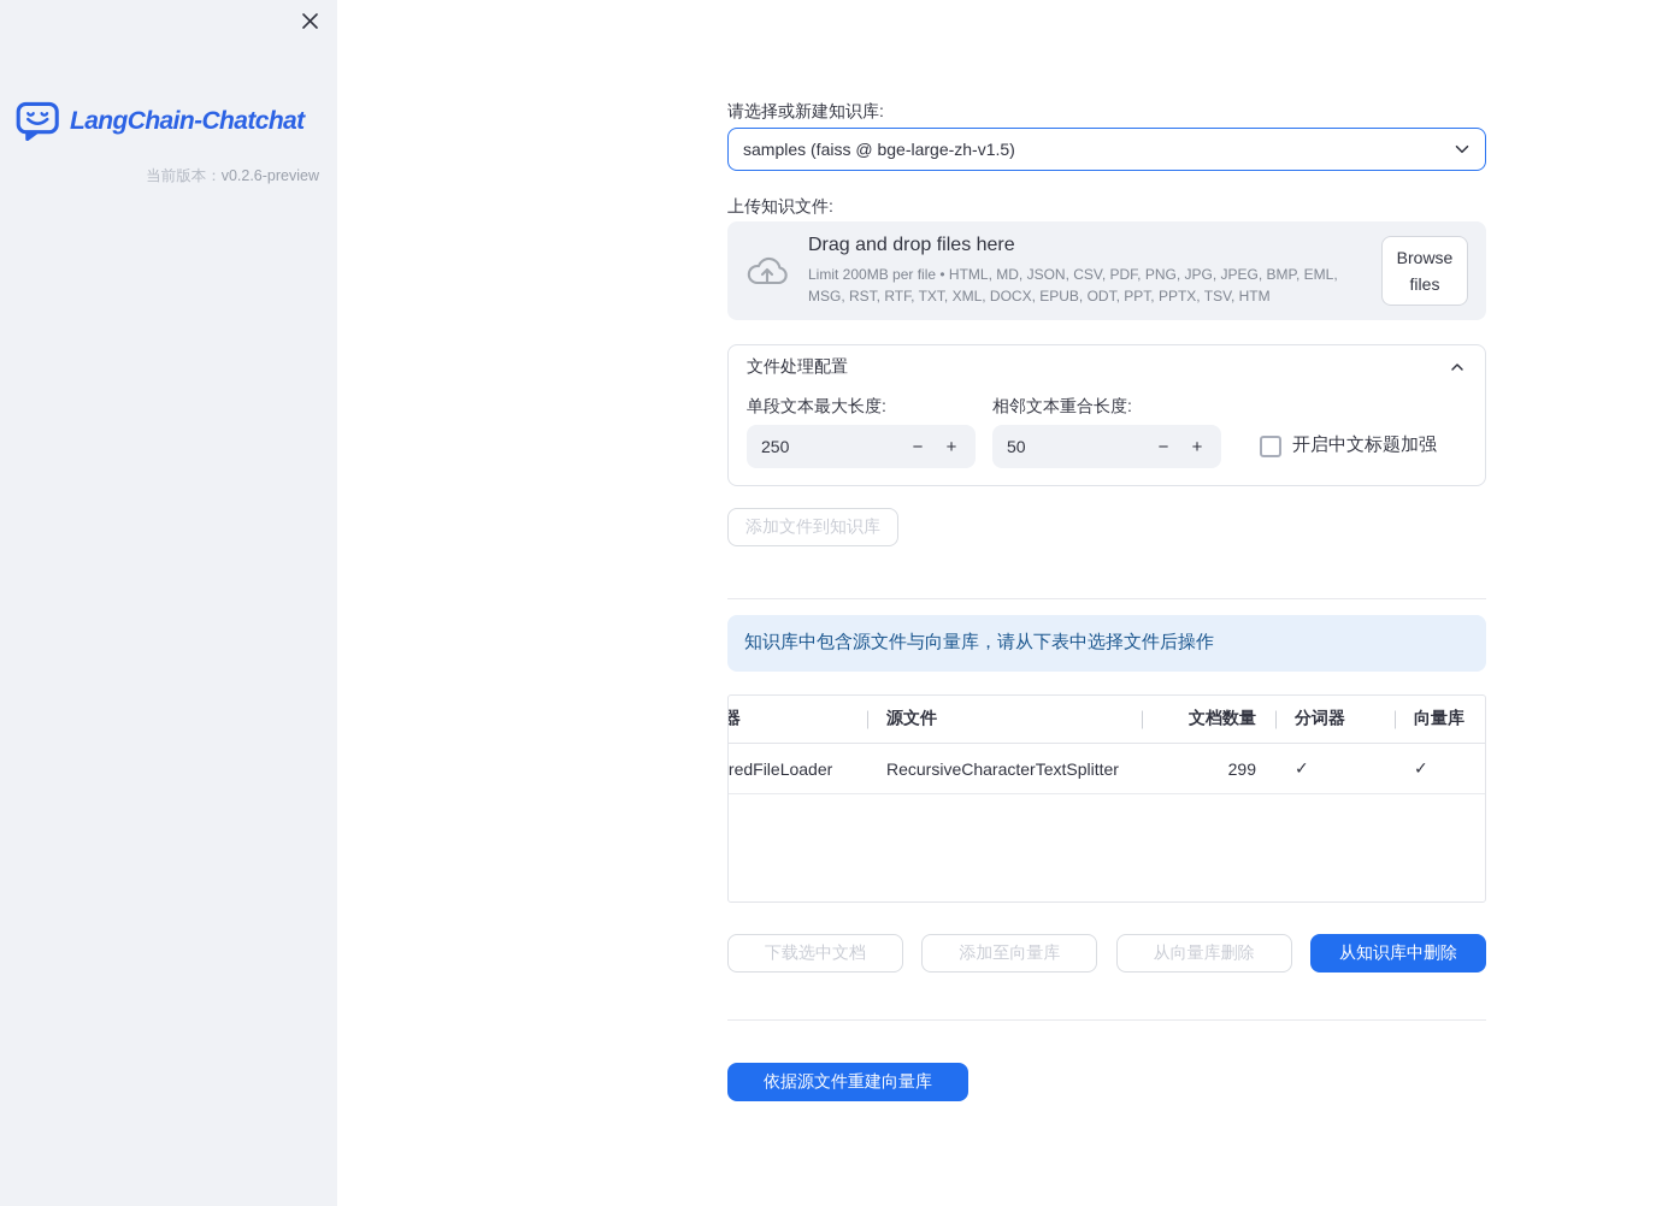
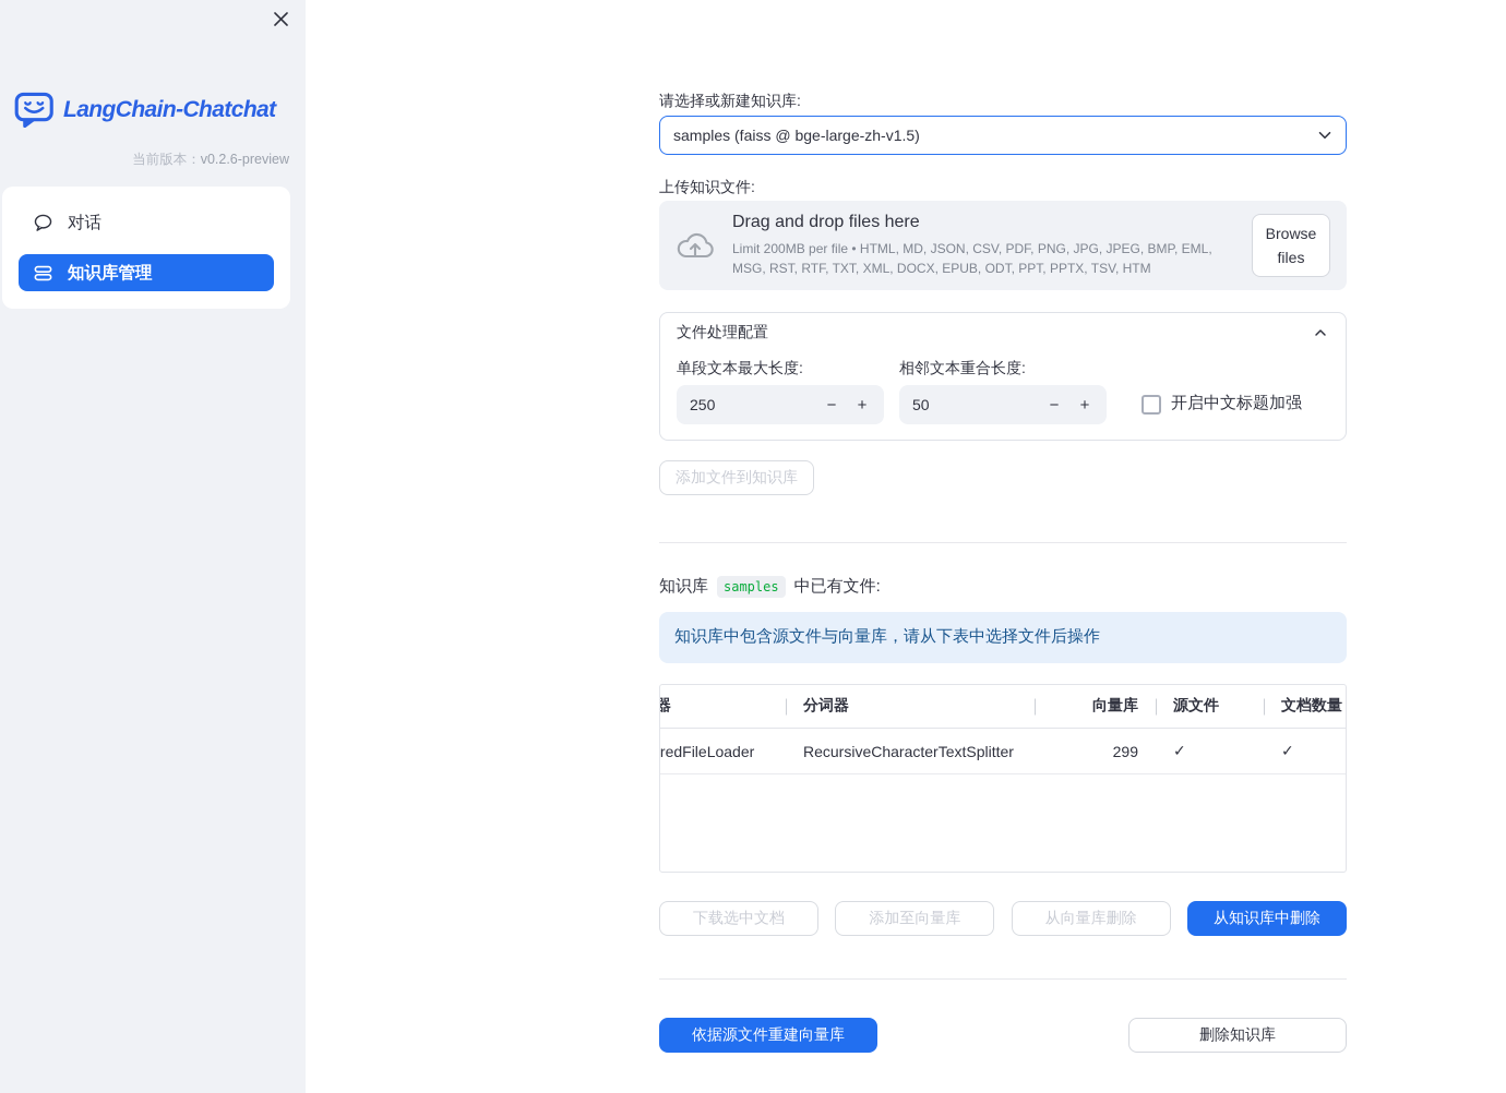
  LangChain-Chatchat
  当前版本：v0.2.6-preview
+ 对话
+ 知识库管理
  请选择或新建知识库:
  samples (faiss @ bge-large-zh-v1.5)
  上传知识文件:
  Drag and drop files here
  Limit 200MB per file • HTML, MD, JSON, CSV, PDF, PNG, JPG, JPEG, BMP, EML, MSG, RST, RTF, TXT, XML, DOCX, EPUB, ODT, PPT, PPTX, TSV, HTM
  Browse files
  文件处理配置
  单段文本最大长度:
  250
  −
  +
  相邻文本重合长度:
  50
  −
  +
  开启中文标题加强
  添加文件到知识库
+ 知识库
+ samples
+ 中已有文件:
  知识库中包含源文件与向量库，请从下表中选择文件后操作
- 源文件
+ 分词器
- 文档数量
+ 向量库
- 分词器
+ 源文件
- 向量库
+ 文档数量
  RecursiveCharacterTextSplitter
  299
  ✓
  ✓
  下载选中文档
  添加至向量库
  从向量库删除
  从知识库中删除
  依据源文件重建向量库
+ 删除知识库
